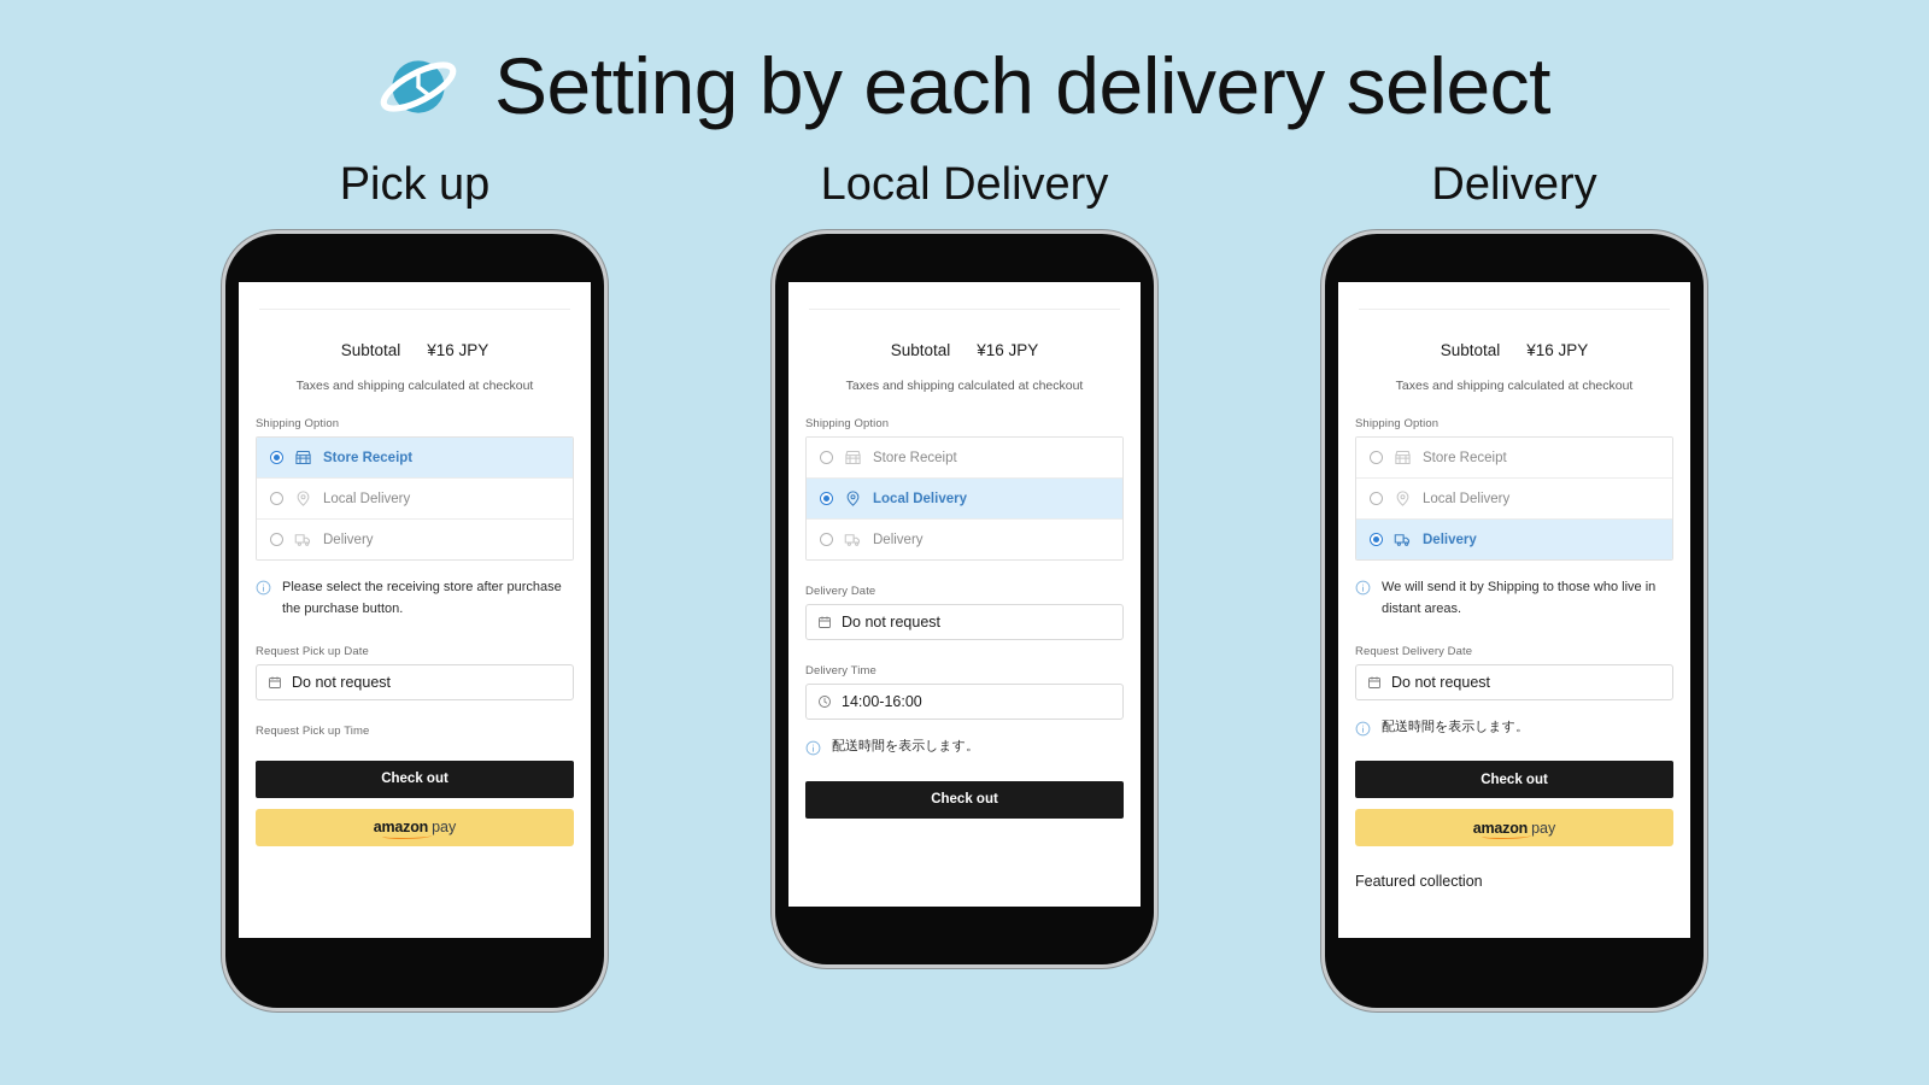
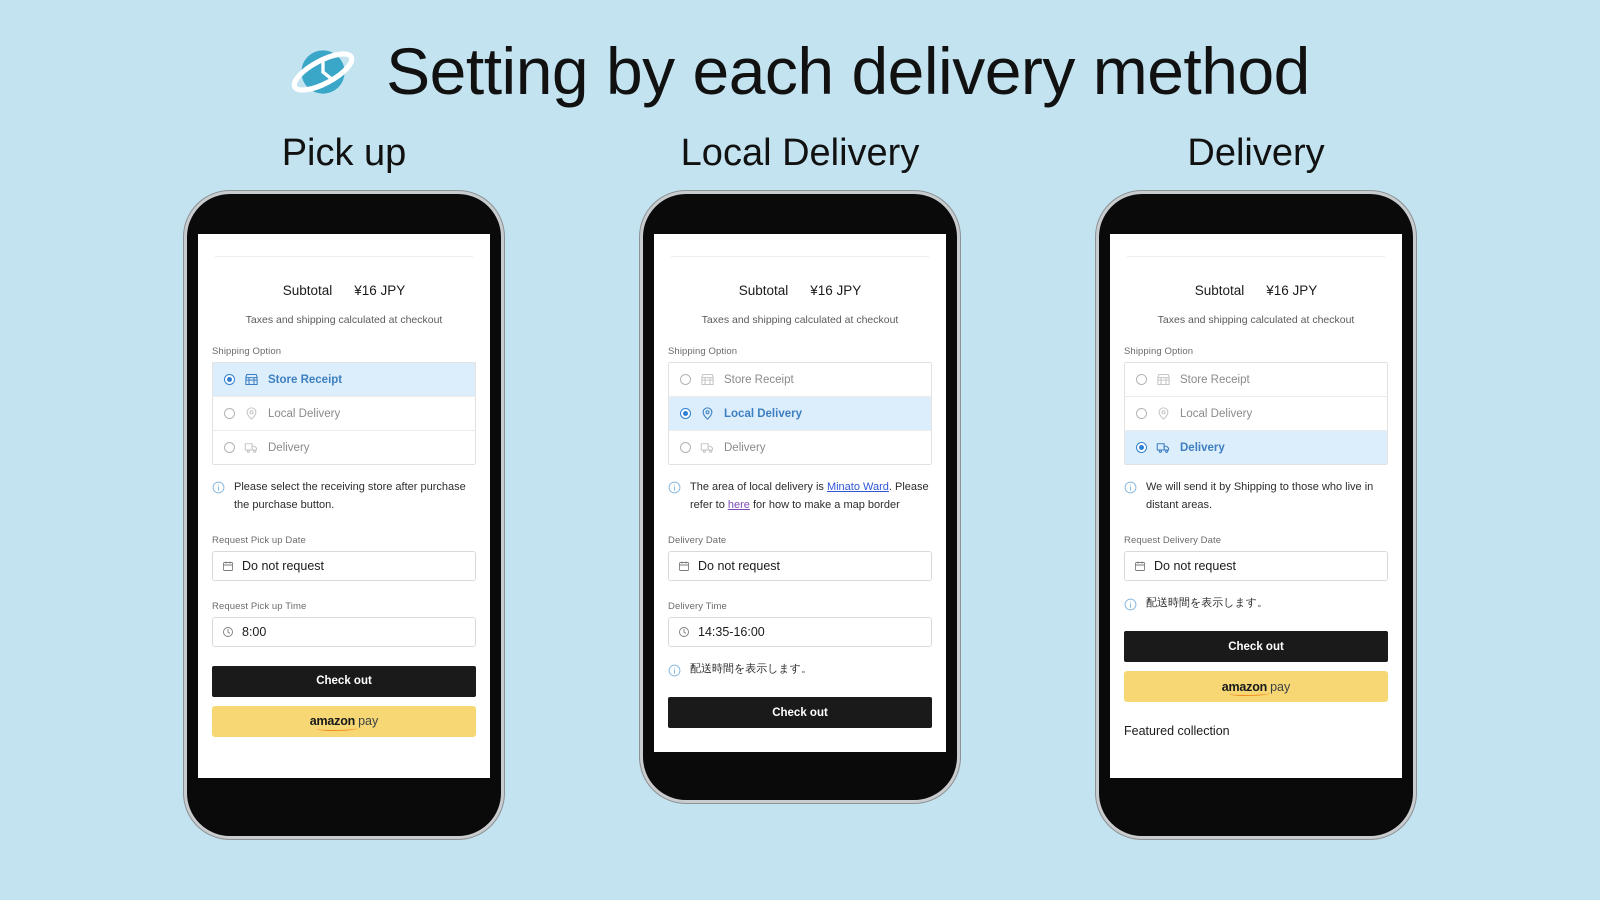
- Setting by each delivery select
+ Setting by each delivery method
  Pick up
  Subtotal
  ¥16 JPY
  Taxes and shipping calculated at checkout
  Shipping Option
  Store Receipt
  Local Delivery
  Delivery
  Please select the receiving store after purchase the purchase button.
  Request Pick up Date
  Do not request
  Request Pick up Time
+ 8:00
  Check out
  amazon
  pay
  Local Delivery
  Subtotal
  ¥16 JPY
  Taxes and shipping calculated at checkout
  Shipping Option
  Store Receipt
  Local Delivery
  Delivery
+ The area of local delivery is Minato Ward. Please refer to here for how to make a map border
  Delivery Date
  Do not request
  Delivery Time
- 14:00-16:00
+ 14:35-16:00
  配送時間を表示します。
  Check out
  Delivery
  Subtotal
  ¥16 JPY
  Taxes and shipping calculated at checkout
  Shipping Option
  Store Receipt
  Local Delivery
  Delivery
  We will send it by Shipping to those who live in distant areas.
  Request Delivery Date
  Do not request
  配送時間を表示します。
  Check out
  amazon
  pay
  Featured collection
